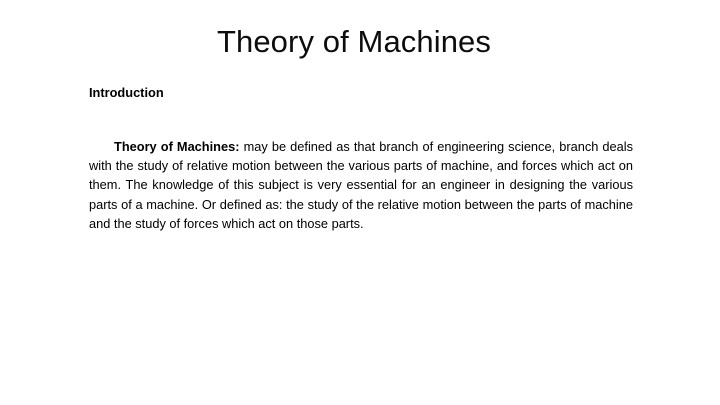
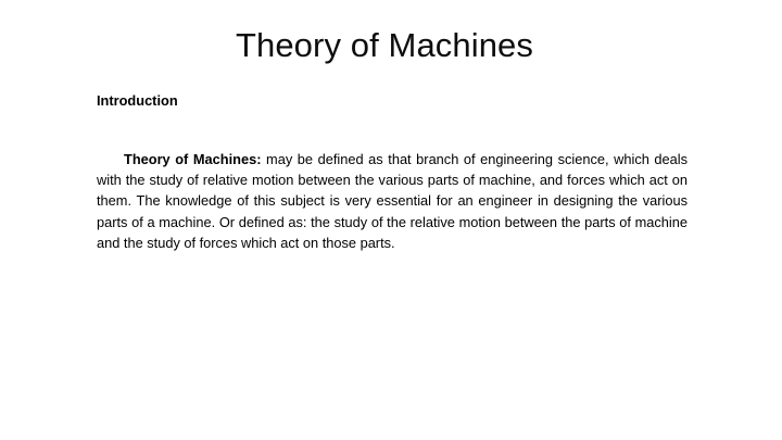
  Theory of Machines
  Introduction
- Theory of Machines: may be defined as that branch of engineering science, branch deals with the study of relative motion between the various parts of machine, and forces which act on them. The knowledge of this subject is very essential for an engineer in designing the various parts of a machine. Or defined as: the study of the relative motion between the parts of machine and the study of forces which act on those parts.
+ Theory of Machines: may be defined as that branch of engineering science, which deals with the study of relative motion between the various parts of machine, and forces which act on them. The knowledge of this subject is very essential for an engineer in designing the various parts of a machine. Or defined as: the study of the relative motion between the parts of machine and the study of forces which act on those parts.
